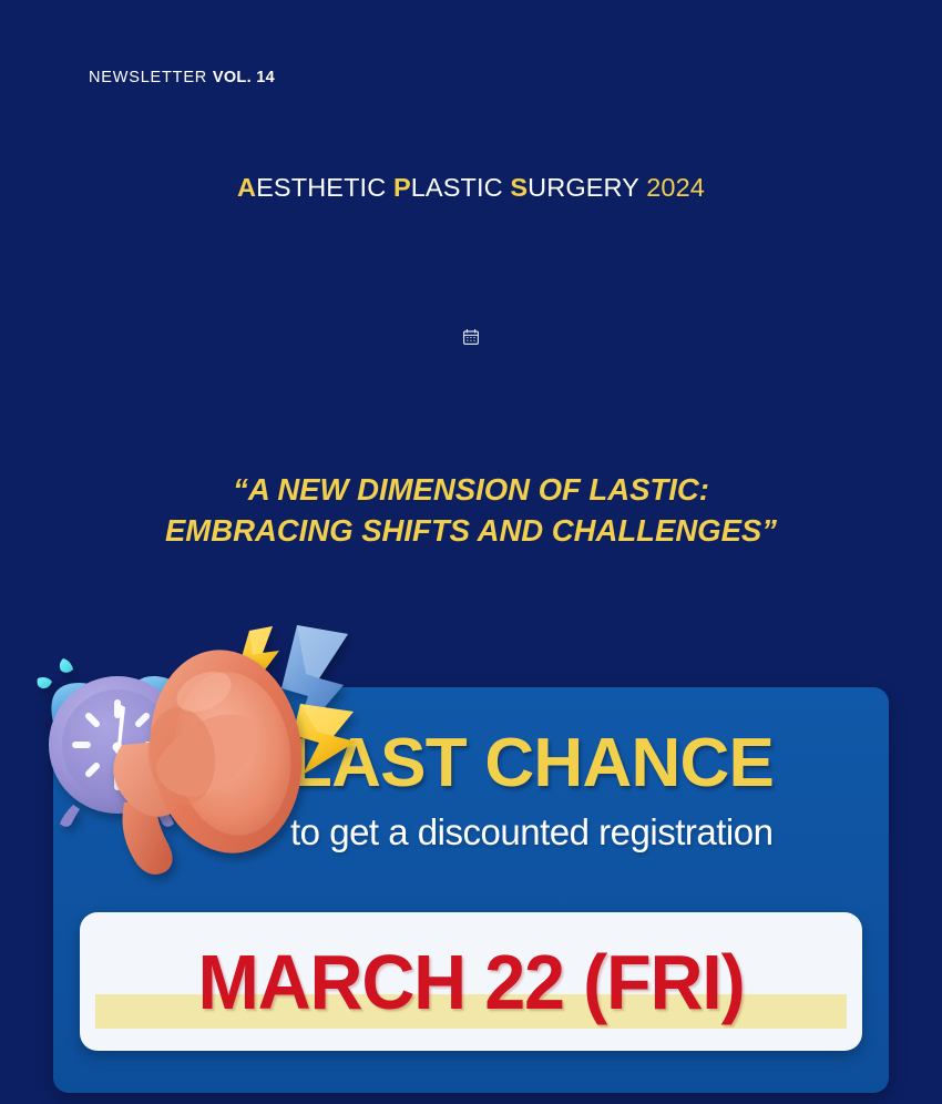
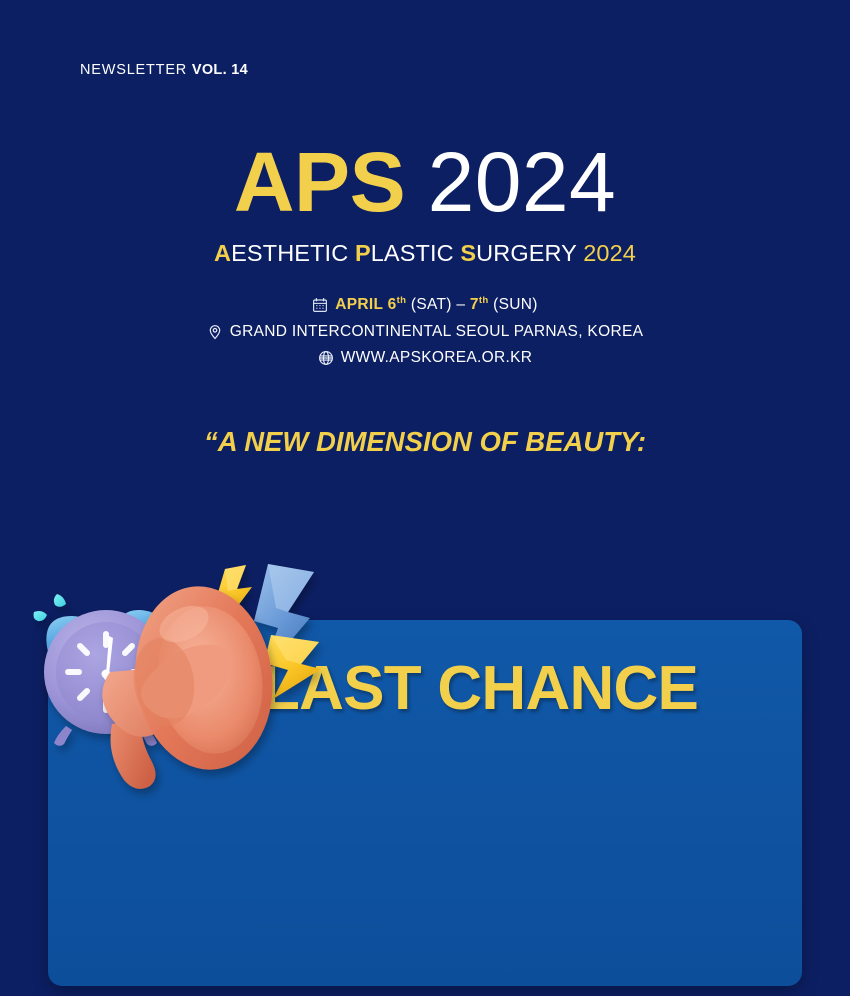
  NEWSLETTER VOL. 14
+ APS 2024
  AESTHETIC PLASTIC SURGERY 2024
+ APRIL 6th (SAT) – 7th (SUN)
+ GRAND INTERCONTINENTAL SEOUL PARNAS, KOREA
+ WWW.APSKOREA.OR.KR
- “A NEW DIMENSION OF LASTIC:
+ “A NEW DIMENSION OF BEAUTY:
- EMBRACING SHIFTS AND CHALLENGES”
  AST CHANCE
- to get a discounted registration
- MARCH 22 (FRI)
